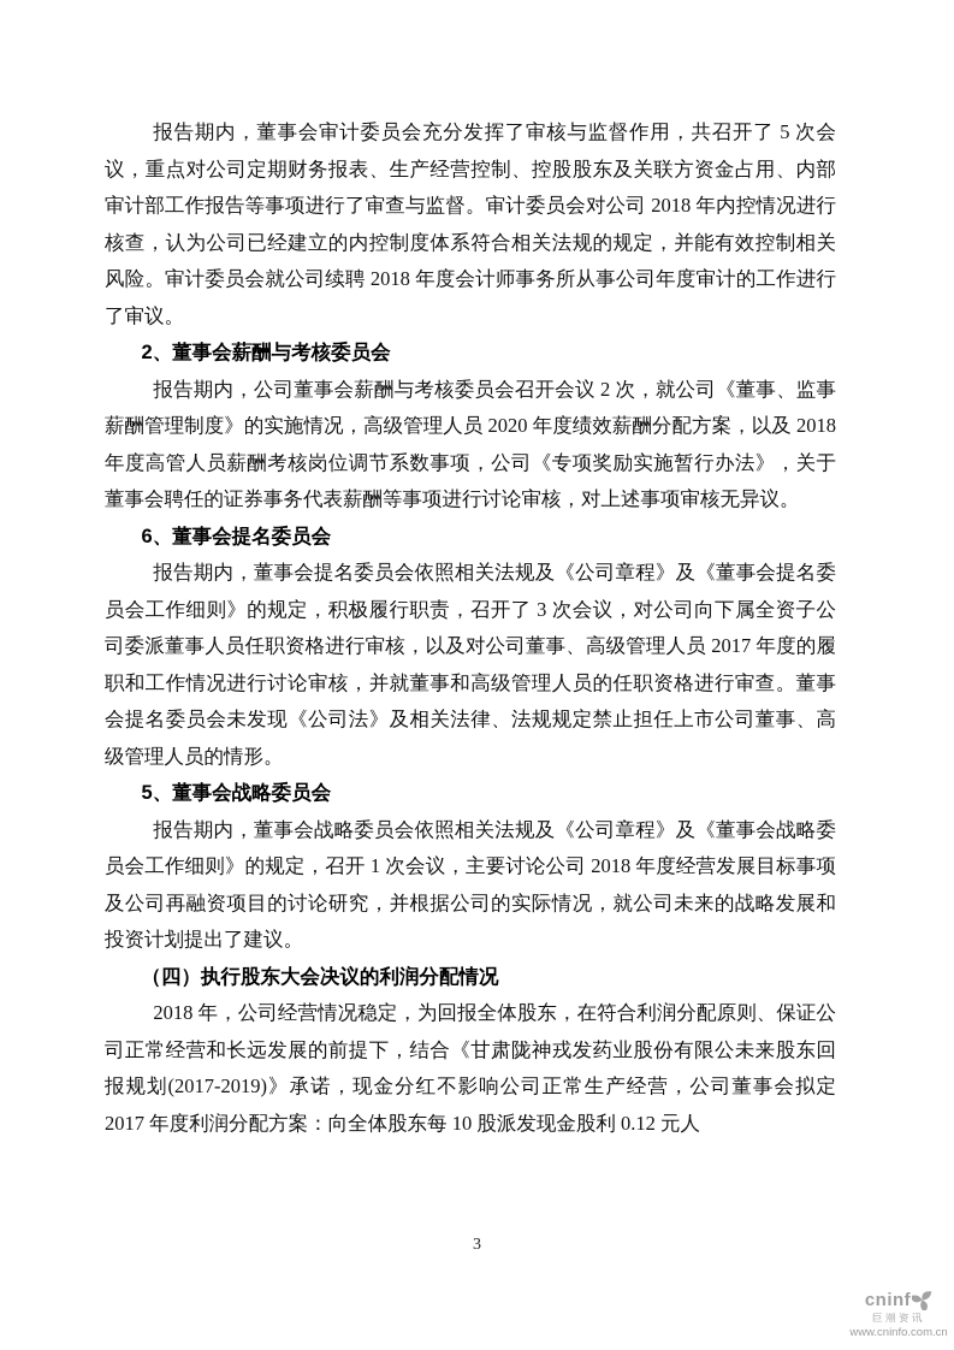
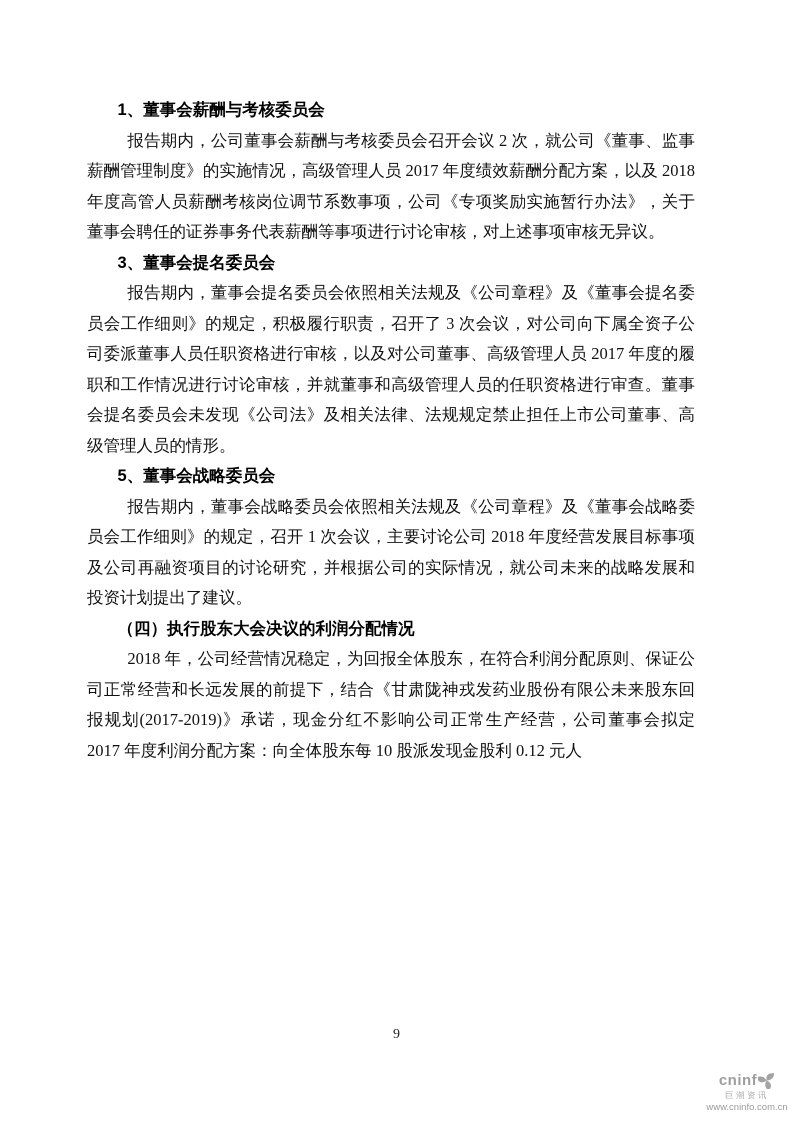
- 报告期内，董事会审计委员会充分发挥了审核与监督作用，共召开了 5 次会议，重点对公司定期财务报表、生产经营控制、控股股东及关联方资金占用、内部审计部工作报告等事项进行了审查与监督。审计委员会对公司 2018 年内控情况进行核查，认为公司已经建立的内控制度体系符合相关法规的规定，并能有效控制相关风险。审计委员会就公司续聘 2018 年度会计师事务所从事公司年度审计的工作进行了审议。
- 2、董事会薪酬与考核委员会
+ 1、董事会薪酬与考核委员会
- 报告期内，公司董事会薪酬与考核委员会召开会议 2 次，就公司《董事、监事薪酬管理制度》的实施情况，高级管理人员 2020 年度绩效薪酬分配方案，以及 2018 年度高管人员薪酬考核岗位调节系数事项，公司《专项奖励实施暂行办法》，关于董事会聘任的证券事务代表薪酬等事项进行讨论审核，对上述事项审核无异议。
+ 报告期内，公司董事会薪酬与考核委员会召开会议 2 次，就公司《董事、监事薪酬管理制度》的实施情况，高级管理人员 2017 年度绩效薪酬分配方案，以及 2018 年度高管人员薪酬考核岗位调节系数事项，公司《专项奖励实施暂行办法》，关于董事会聘任的证券事务代表薪酬等事项进行讨论审核，对上述事项审核无异议。
- 6、董事会提名委员会
+ 3、董事会提名委员会
  报告期内，董事会提名委员会依照相关法规及《公司章程》及《董事会提名委员会工作细则》的规定，积极履行职责，召开了 3 次会议，对公司向下属全资子公司委派董事人员任职资格进行审核，以及对公司董事、高级管理人员 2017 年度的履职和工作情况进行讨论审核，并就董事和高级管理人员的任职资格进行审查。董事会提名委员会未发现《公司法》及相关法律、法规规定禁止担任上市公司董事、高级管理人员的情形。
  5、董事会战略委员会
  报告期内，董事会战略委员会依照相关法规及《公司章程》及《董事会战略委员会工作细则》的规定，召开 1 次会议，主要讨论公司 2018 年度经营发展目标事项及公司再融资项目的讨论研究，并根据公司的实际情况，就公司未来的战略发展和投资计划提出了建议。
  （四）执行股东大会决议的利润分配情况
  2018 年，公司经营情况稳定，为回报全体股东，在符合利润分配原则、保证公司正常经营和长远发展的前提下，结合《甘肃陇神戎发药业股份有限公未来股东回报规划(2017-2019)》承诺，现金分红不影响公司正常生产经营，公司董事会拟定 2017 年度利润分配方案：向全体股东每 10 股派发现金股利 0.12 元人
- 3
+ 9
  cninf
  巨潮资讯
  www.cninfo.com.cn
